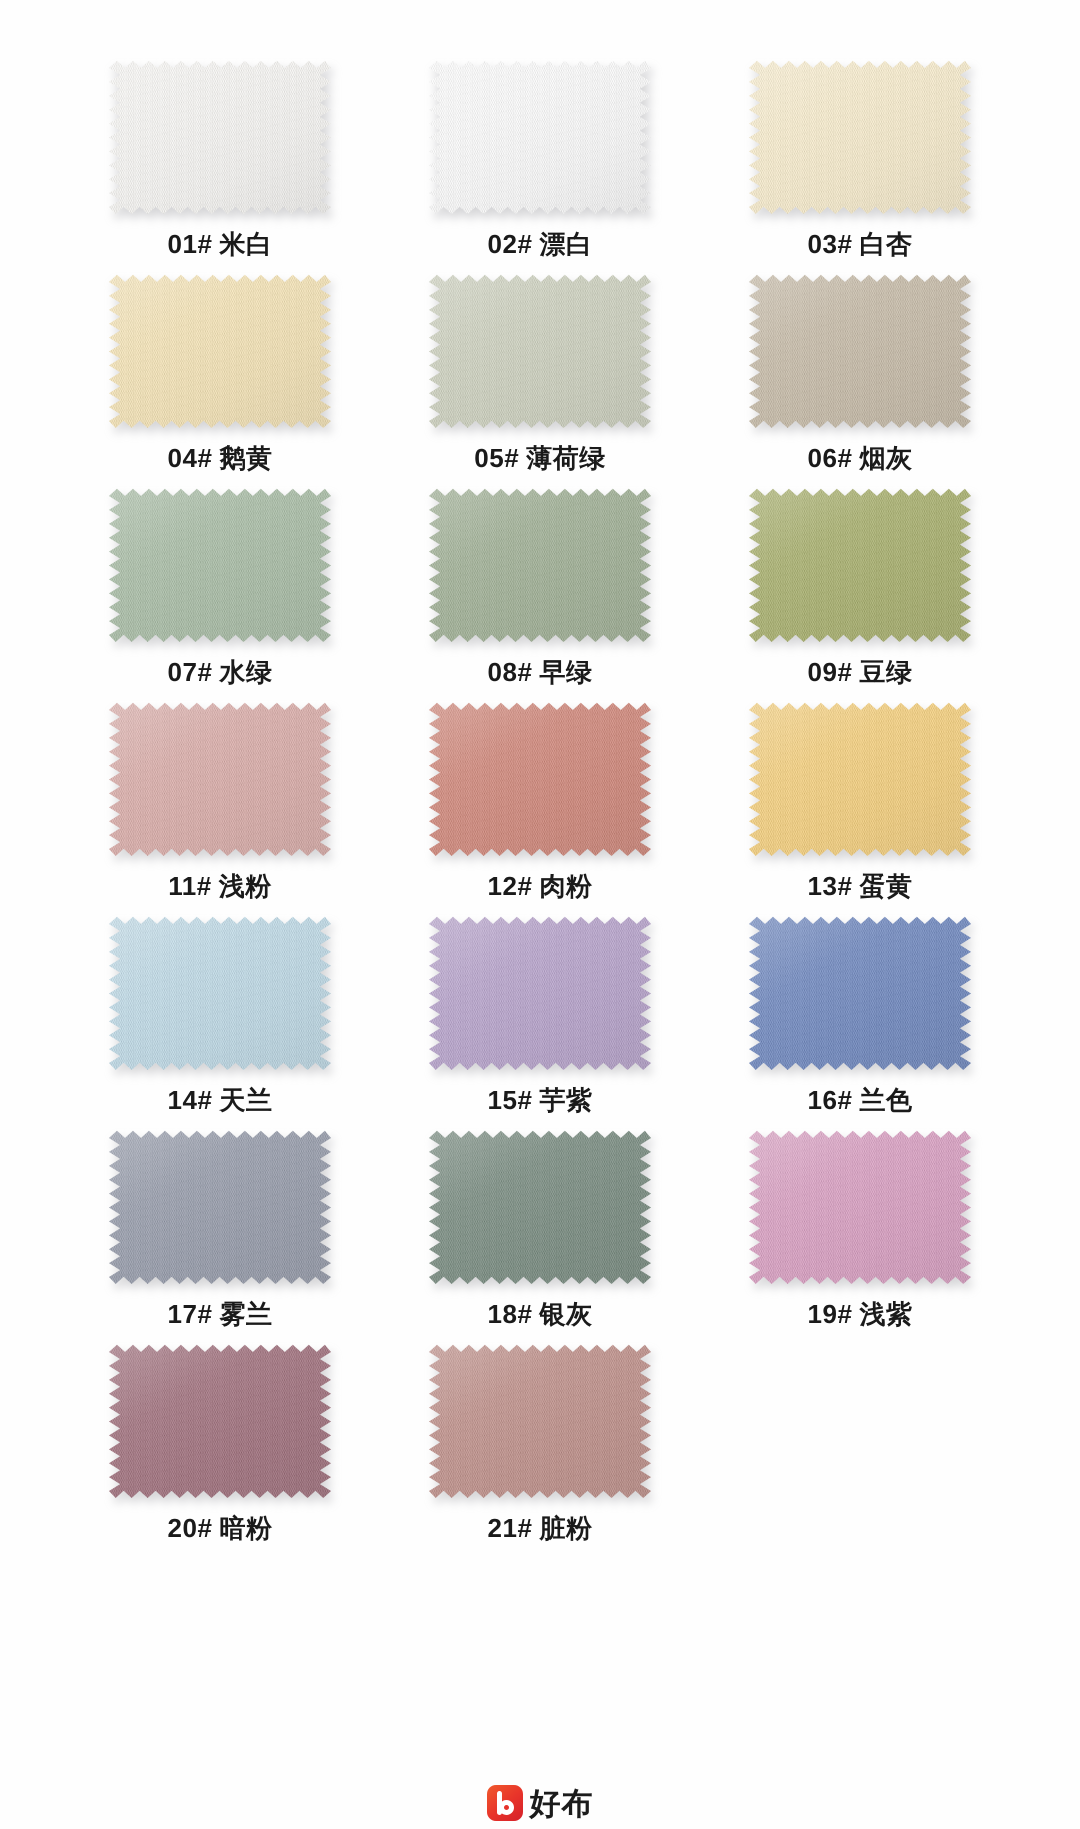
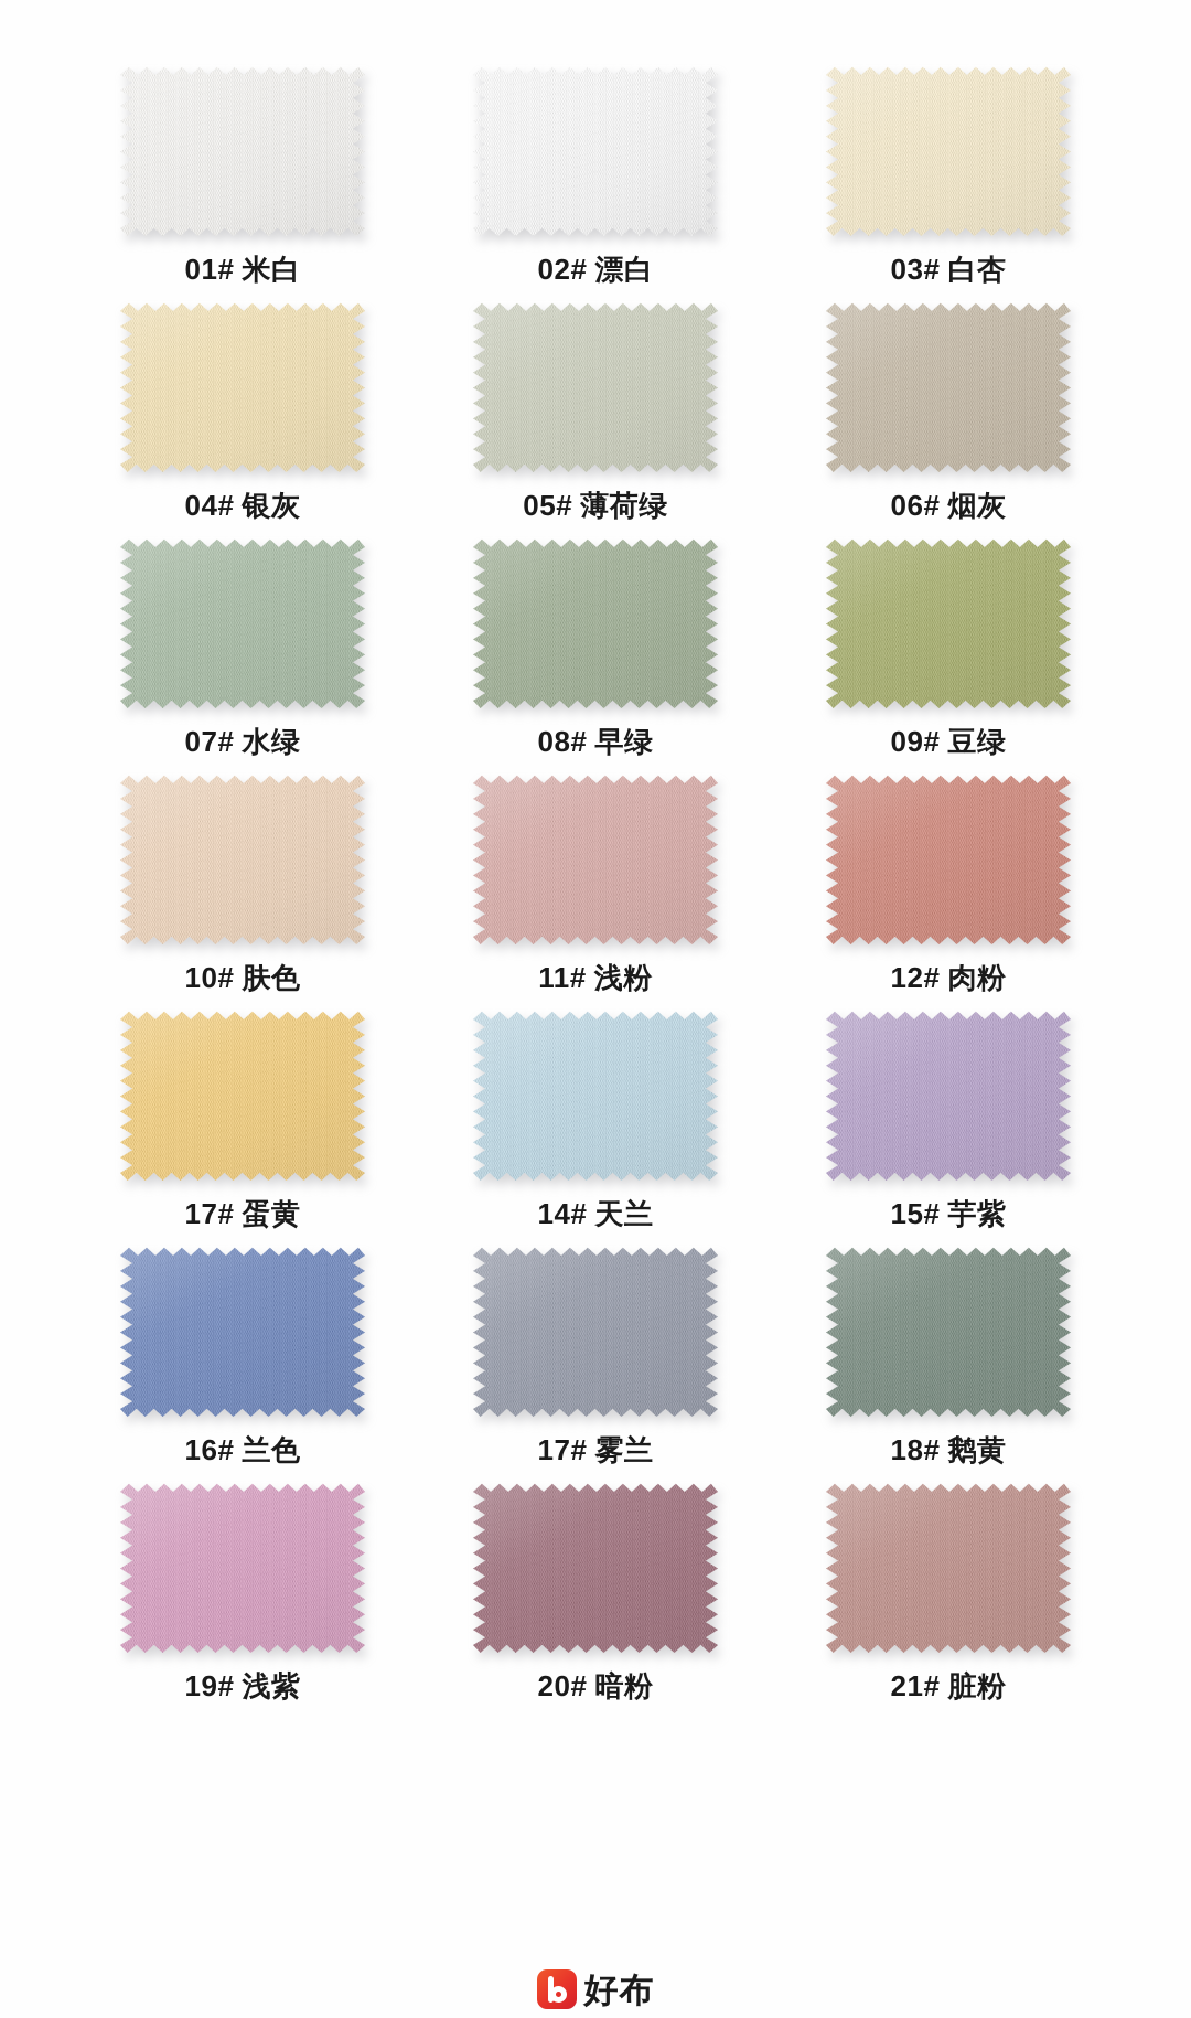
  01# 米白
  02# 漂白
  03# 白杏
- 04# 鹅黄
+ 04# 银灰
  05# 薄荷绿
  06# 烟灰
  07# 水绿
  08# 早绿
  09# 豆绿
+ 10# 肤色
  11# 浅粉
  12# 肉粉
- 13# 蛋黄
+ 17# 蛋黄
  14# 天兰
  15# 芋紫
  16# 兰色
  17# 雾兰
- 18# 银灰
+ 18# 鹅黄
  19# 浅紫
  20# 暗粉
  21# 脏粉
  好布
